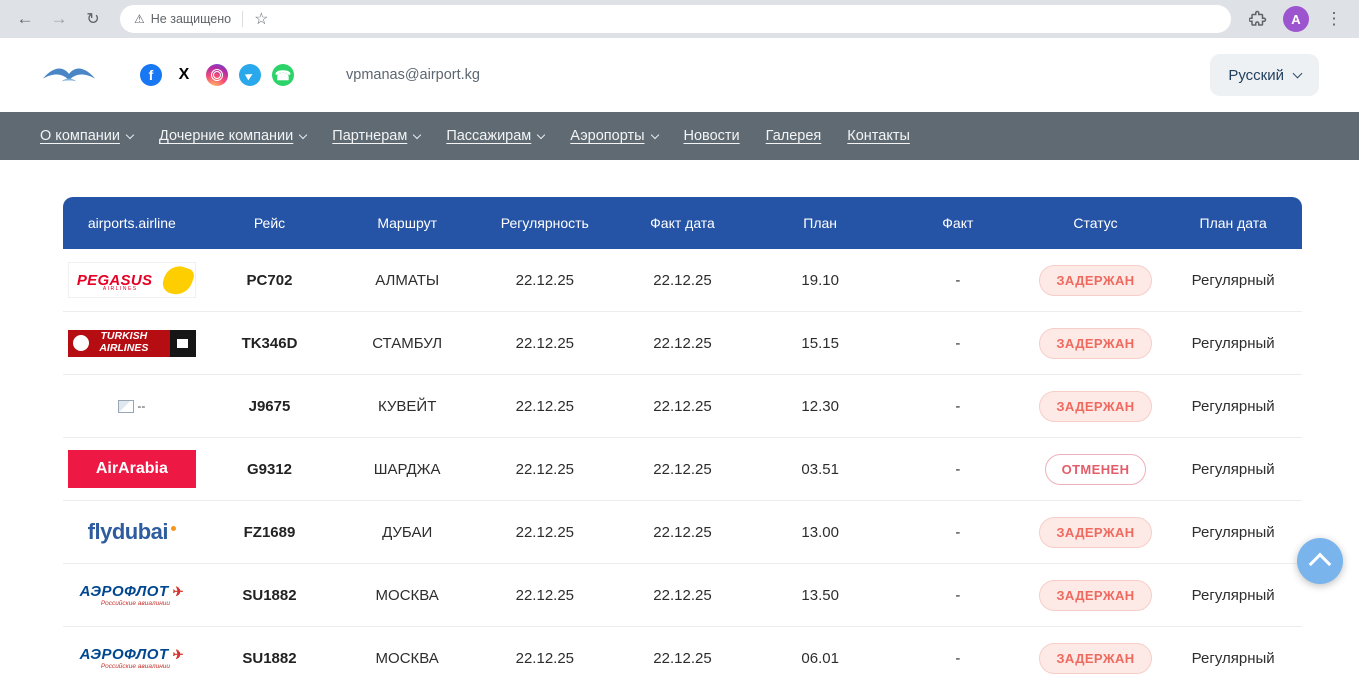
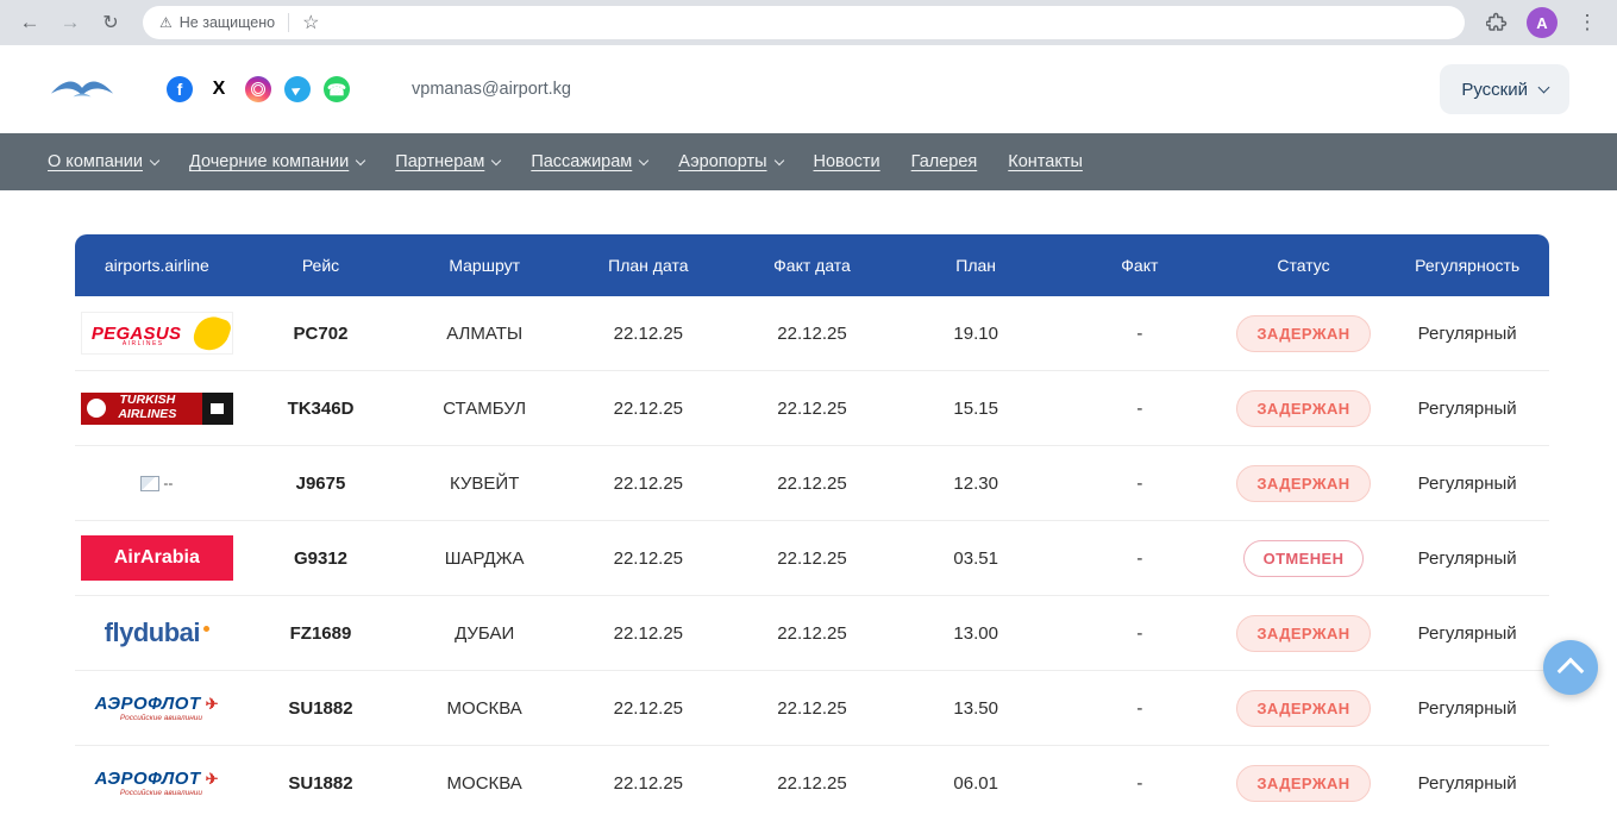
  Не защищено
  A
  f
  X
  ☎
  vpmanas@airport.kg
  Русский
  О компании
  Дочерние компании
  Партнерам
  Пассажирам
  Аэропорты
  Новости
  Галерея
  Контакты
  airports.airline
  Рейс
  Маршрут
- Регулярность
+ План дата
  Факт дата
  План
  Факт
  Статус
- План дата
+ Регулярность
  PEGASUS
  PC702
  АЛМАТЫ
  22.12.25
  22.12.25
  19.10
  -
  ЗАДЕРЖАН
  Регулярный
  TURKISH AIRLINES
  TK346D
  СТАМБУЛ
  22.12.25
  22.12.25
  15.15
  -
  ЗАДЕРЖАН
  Регулярный
  --
  J9675
  КУВЕЙТ
  22.12.25
  22.12.25
  12.30
  -
  ЗАДЕРЖАН
  Регулярный
  AirArabia
  G9312
  ШАРДЖА
  22.12.25
  22.12.25
  03.51
  -
  ОТМЕНЕН
  Регулярный
  flydubai
  FZ1689
  ДУБАИ
  22.12.25
  22.12.25
  13.00
  -
  ЗАДЕРЖАН
  Регулярный
  АЭРОФЛОТ
  SU1882
  МОСКВА
  22.12.25
  22.12.25
  13.50
  -
  ЗАДЕРЖАН
  Регулярный
  АЭРОФЛОТ
  SU1882
  МОСКВА
  22.12.25
  22.12.25
  06.01
  -
  ЗАДЕРЖАН
  Регулярный
